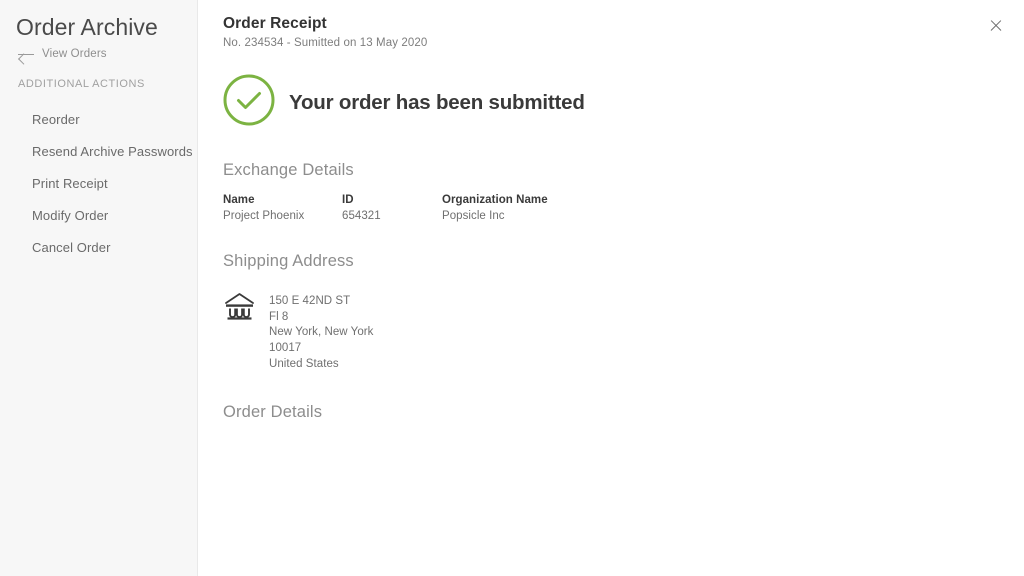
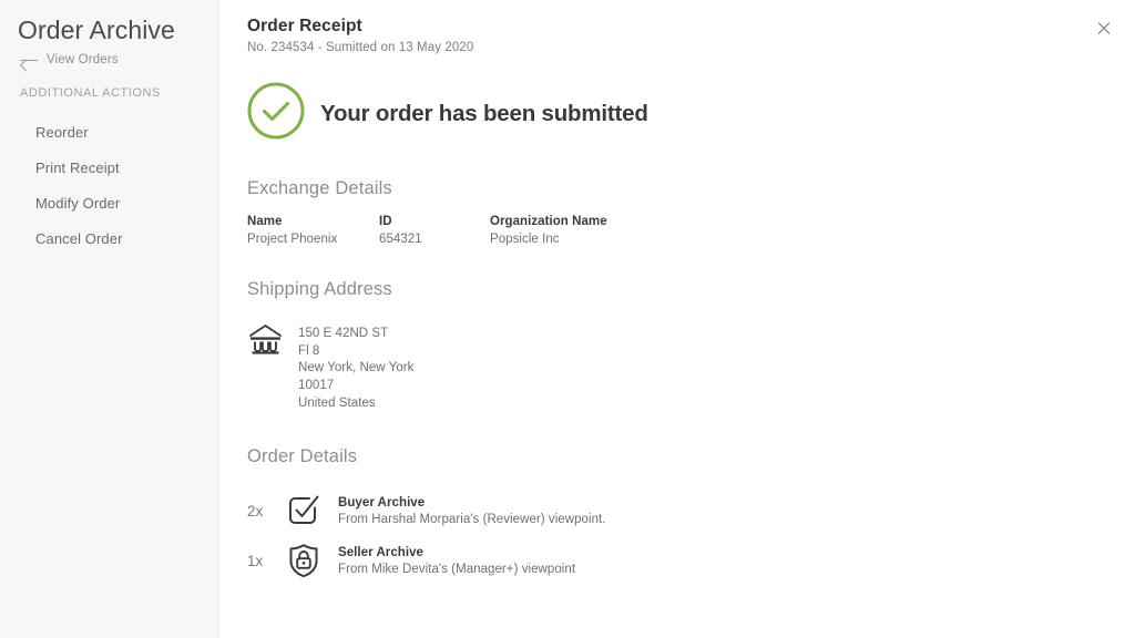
  Order Archive
  View Orders
  ADDITIONAL ACTIONS
  Reorder
- Resend Archive Passwords
  Print Receipt
  Modify Order
  Cancel Order
  Order Receipt
  No. 234534 - Sumitted on 13 May 2020
  Your order has been submitted
  Exchange Details
  Name
  Project Phoenix
  ID
  654321
  Organization Name
  Popsicle Inc
  Shipping Address
  150 E 42ND ST
  Fl 8
  New York, New York
  10017
  United States
  Order Details
+ 2x
+ Buyer Archive
+ From Harshal Morparia's (Reviewer) viewpoint.
+ 1x
+ Seller Archive
+ From Mike Devita's (Manager+) viewpoint
